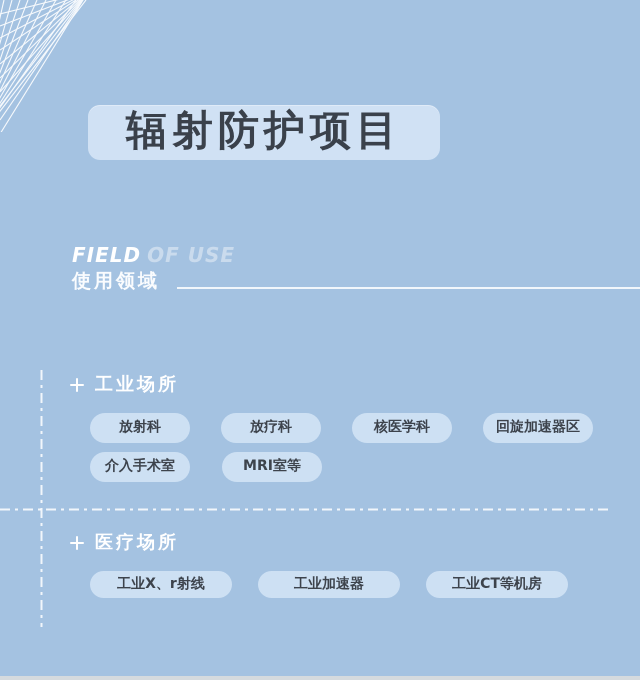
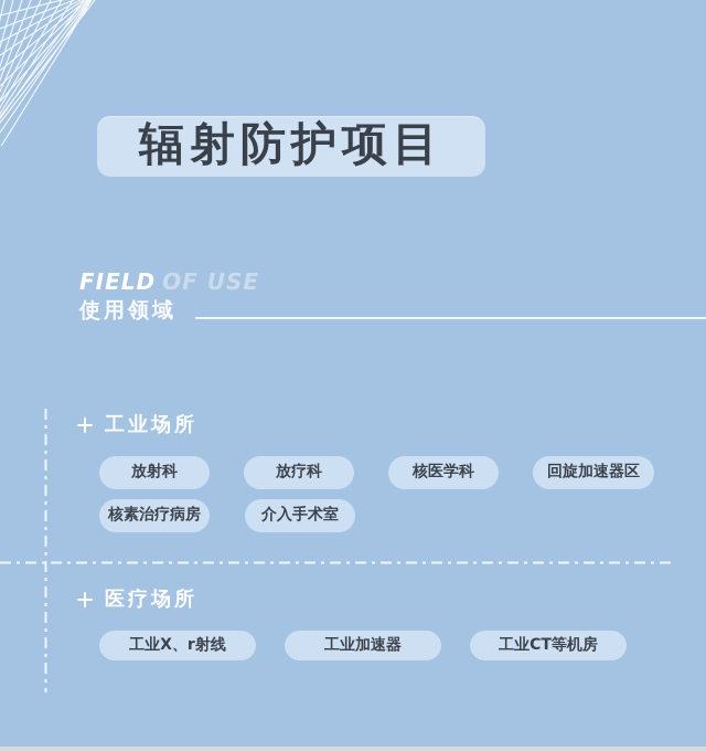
  辐射防护项目
  FIELD OF USE
  使用领域
  工业场所
  放射科
  放疗科
  核医学科
  回旋加速器区
+ 核素治疗病房
  介入手术室
- MRI室等
  医疗场所
  工业X、r射线
  工业加速器
  工业CT等机房
